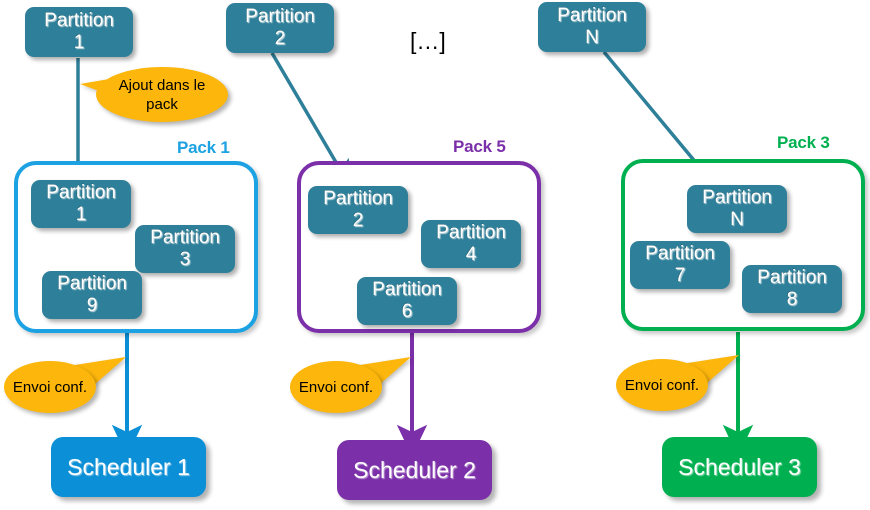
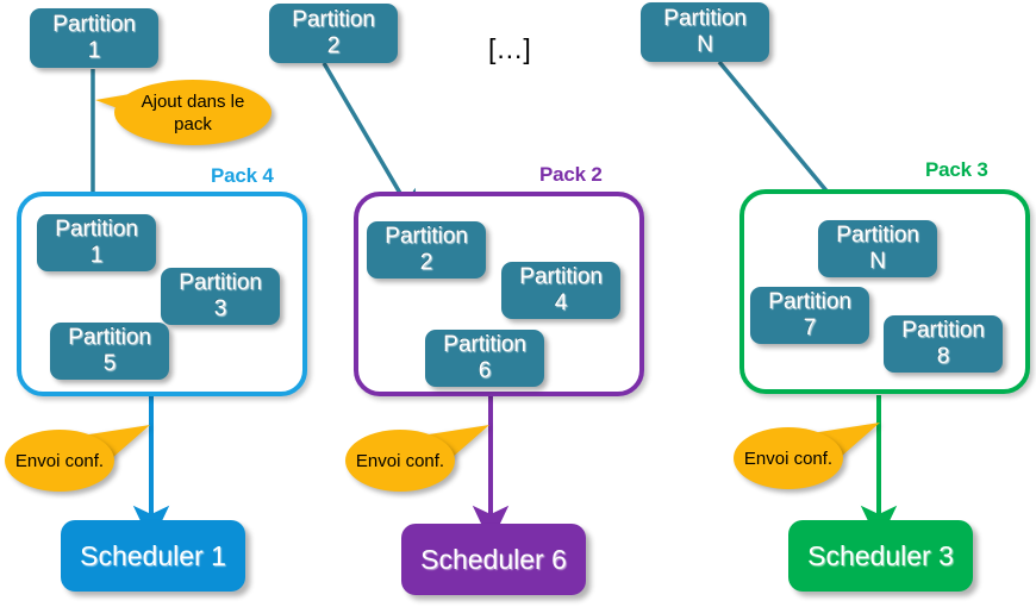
  Partition
  1
  Partition
  2
  Partition
  N
  […]
  Ajout dans le pack
- Pack 1
+ Pack 4
  Partition
  1
  Partition
  3
  Partition
- 9
+ 5
- Pack 5
+ Pack 2
  Partition
  2
  Partition
  4
  Partition
  6
  Pack 3
  Partition
  N
  Partition
  7
  Partition
  8
  Envoi conf.
  Envoi conf.
  Envoi conf.
  Scheduler 1
- Scheduler 2
+ Scheduler 6
  Scheduler 3
